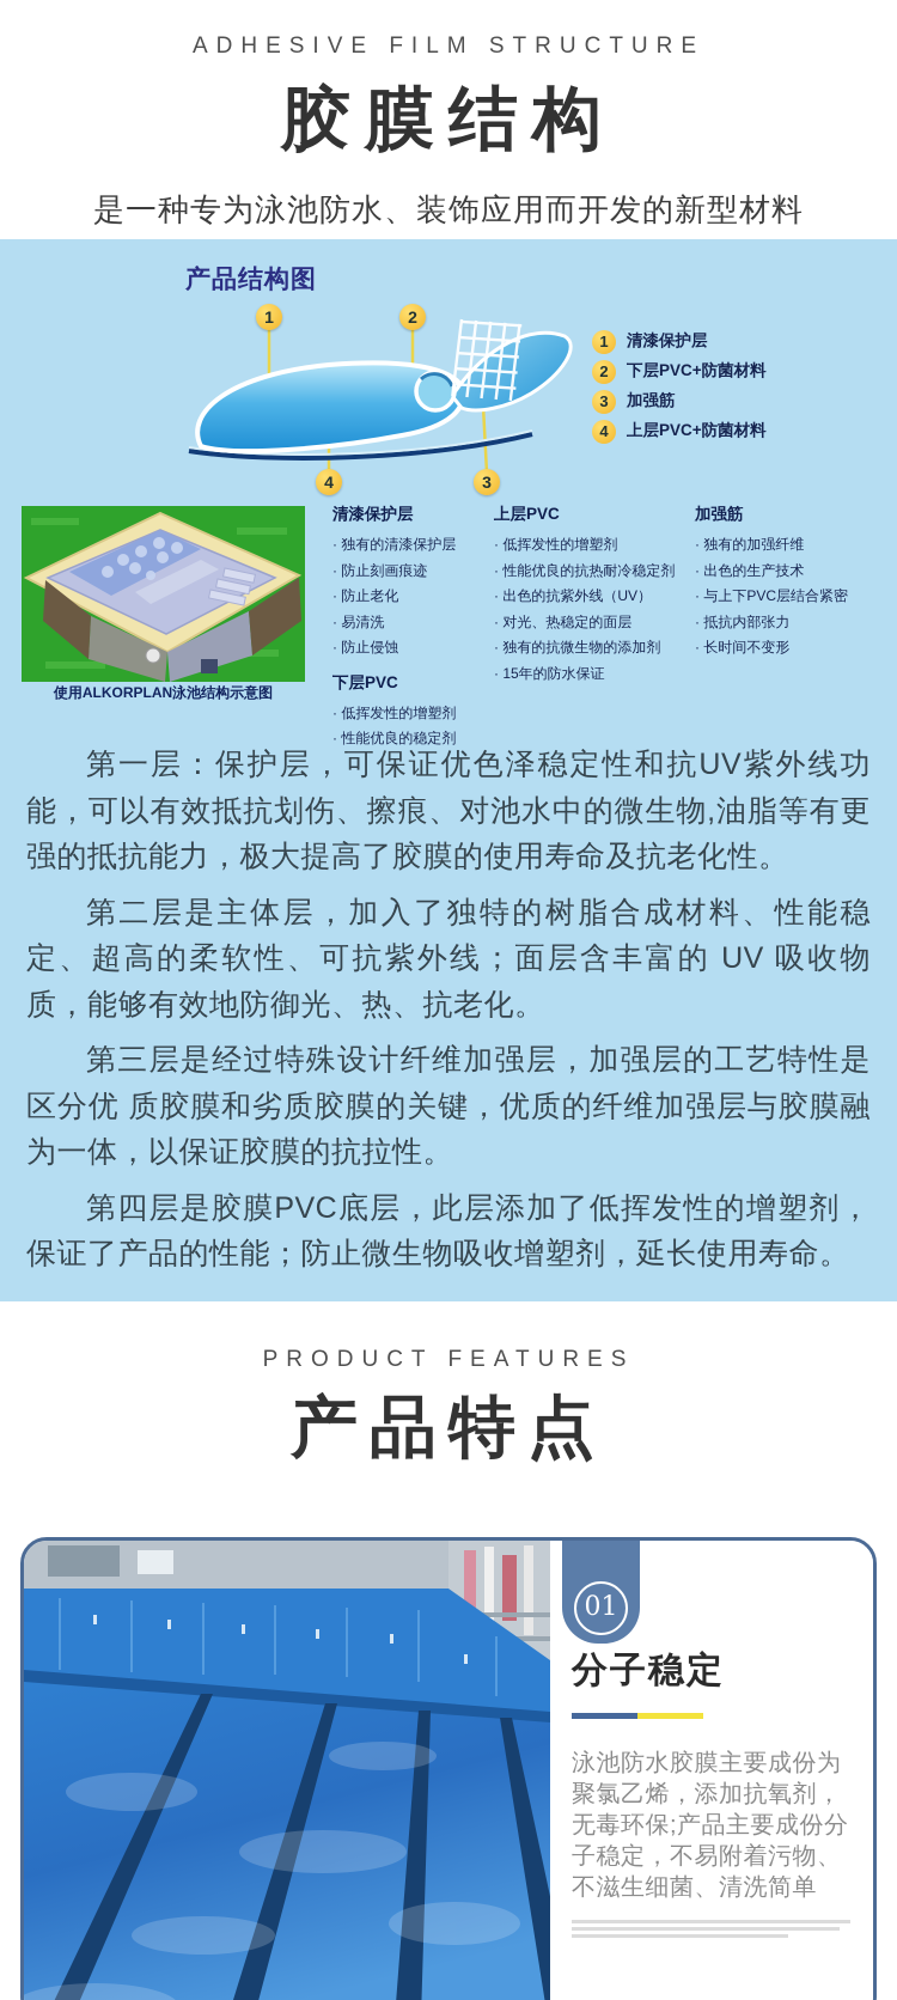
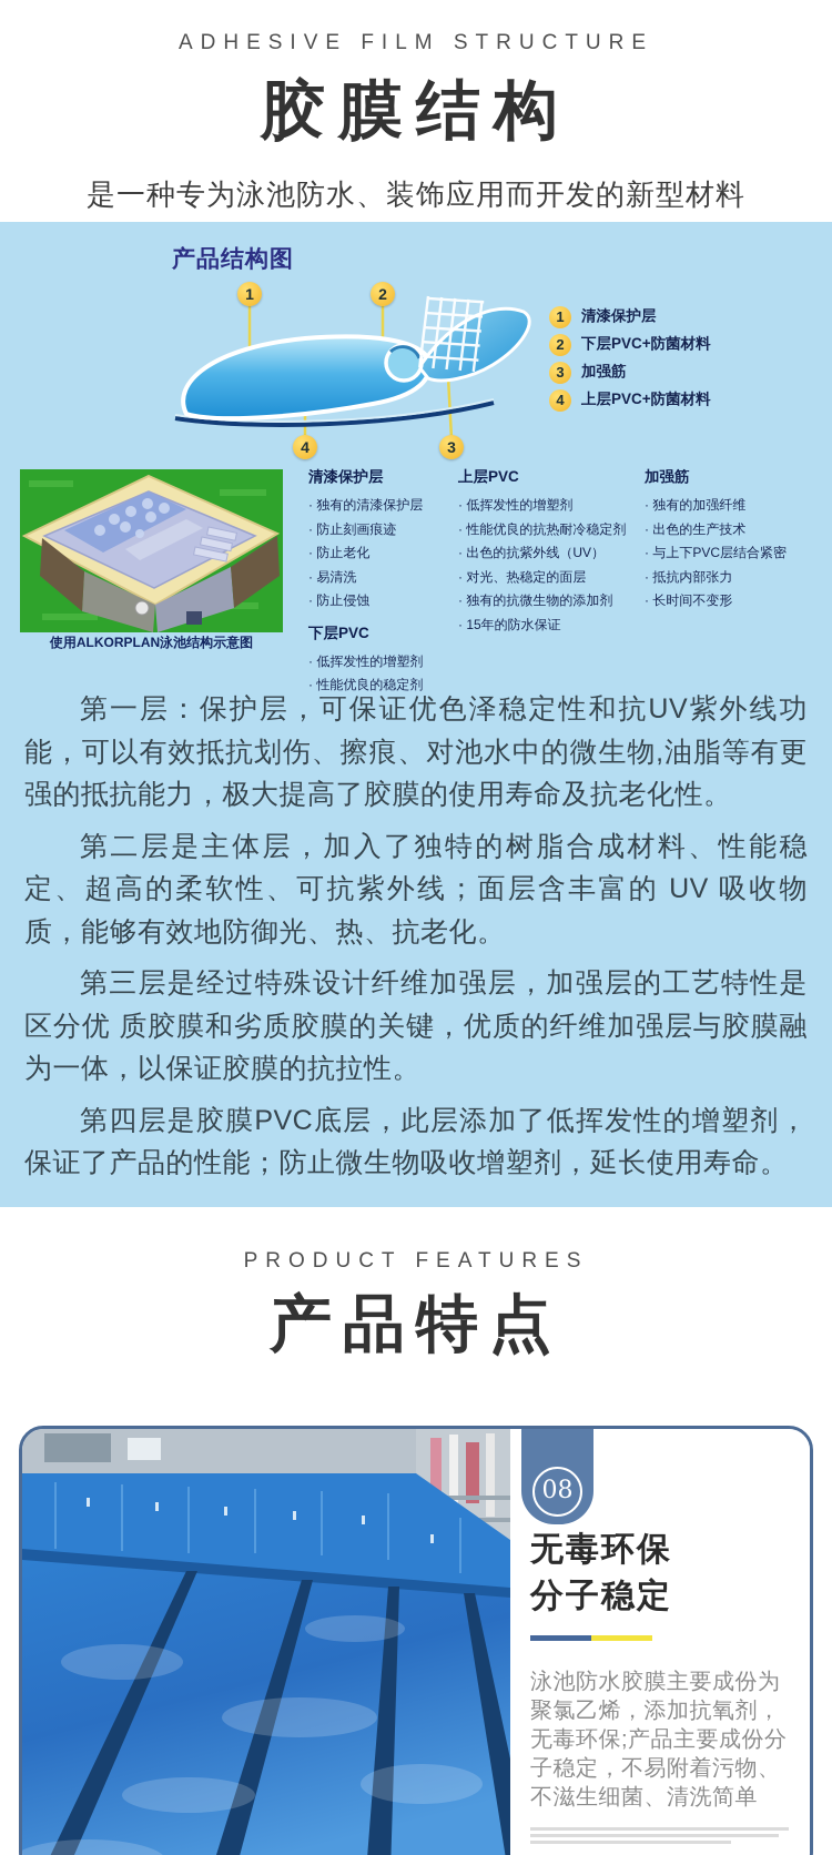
  ADHESIVE FILM STRUCTURE
  胶膜结构
  是一种专为泳池防水、装饰应用而开发的新型材料
  产品结构图
  1
  2
  3
  4
  1
  清漆保护层
  2
  下层PVC+防菌材料
  3
  加强筋
  4
  上层PVC+防菌材料
  使用ALKORPLAN泳池结构示意图
  清漆保护层
  · 独有的清漆保护层
  · 防止刻画痕迹
  · 防止老化
  · 易清洗
  · 防止侵蚀
  下层PVC
  · 低挥发性的增塑剂
  · 性能优良的稳定剂
  上层PVC
  · 低挥发性的增塑剂
  · 性能优良的抗热耐冷稳定剂
  · 出色的抗紫外线（UV）
  · 对光、热稳定的面层
  · 独有的抗微生物的添加剂
  · 15年的防水保证
  加强筋
  · 独有的加强纤维
  · 出色的生产技术
  · 与上下PVC层结合紧密
  · 抵抗内部张力
  · 长时间不变形
  第一层：保护层，可保证优色泽稳定性和抗UV紫外线功能，可以有效抵抗划伤、擦痕、对池水中的微生物,油脂等有更强的抵抗能力，极大提高了胶膜的使用寿命及抗老化性。
  第二层是主体层，加入了独特的树脂合成材料、性能稳定、超高的柔软性、可抗紫外线；面层含丰富的 UV 吸收物质，能够有效地防御光、热、抗老化。
  第三层是经过特殊设计纤维加强层，加强层的工艺特性是区分优 质胶膜和劣质胶膜的关键，优质的纤维加强层与胶膜融为一体，以保证胶膜的抗拉性。
  第四层是胶膜PVC底层，此层添加了低挥发性的增塑剂，保证了产品的性能；防止微生物吸收增塑剂，延长使用寿命。
  PRODUCT FEATURES
  产品特点
- 01
+ 08
+ 无毒环保
  分子稳定
  泳池防水胶膜主要成份为聚氯乙烯，添加抗氧剂，无毒环保;产品主要成份分子稳定，不易附着污物、不滋生细菌、清洗简单
